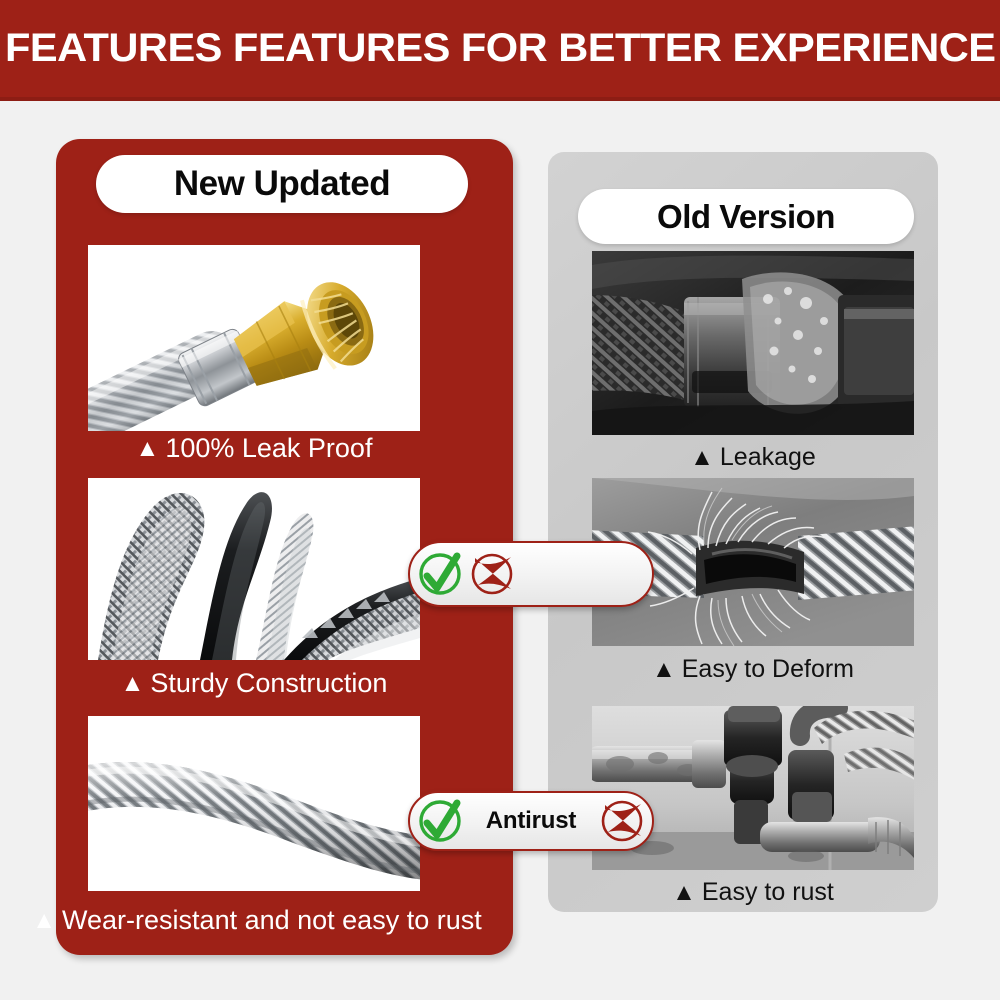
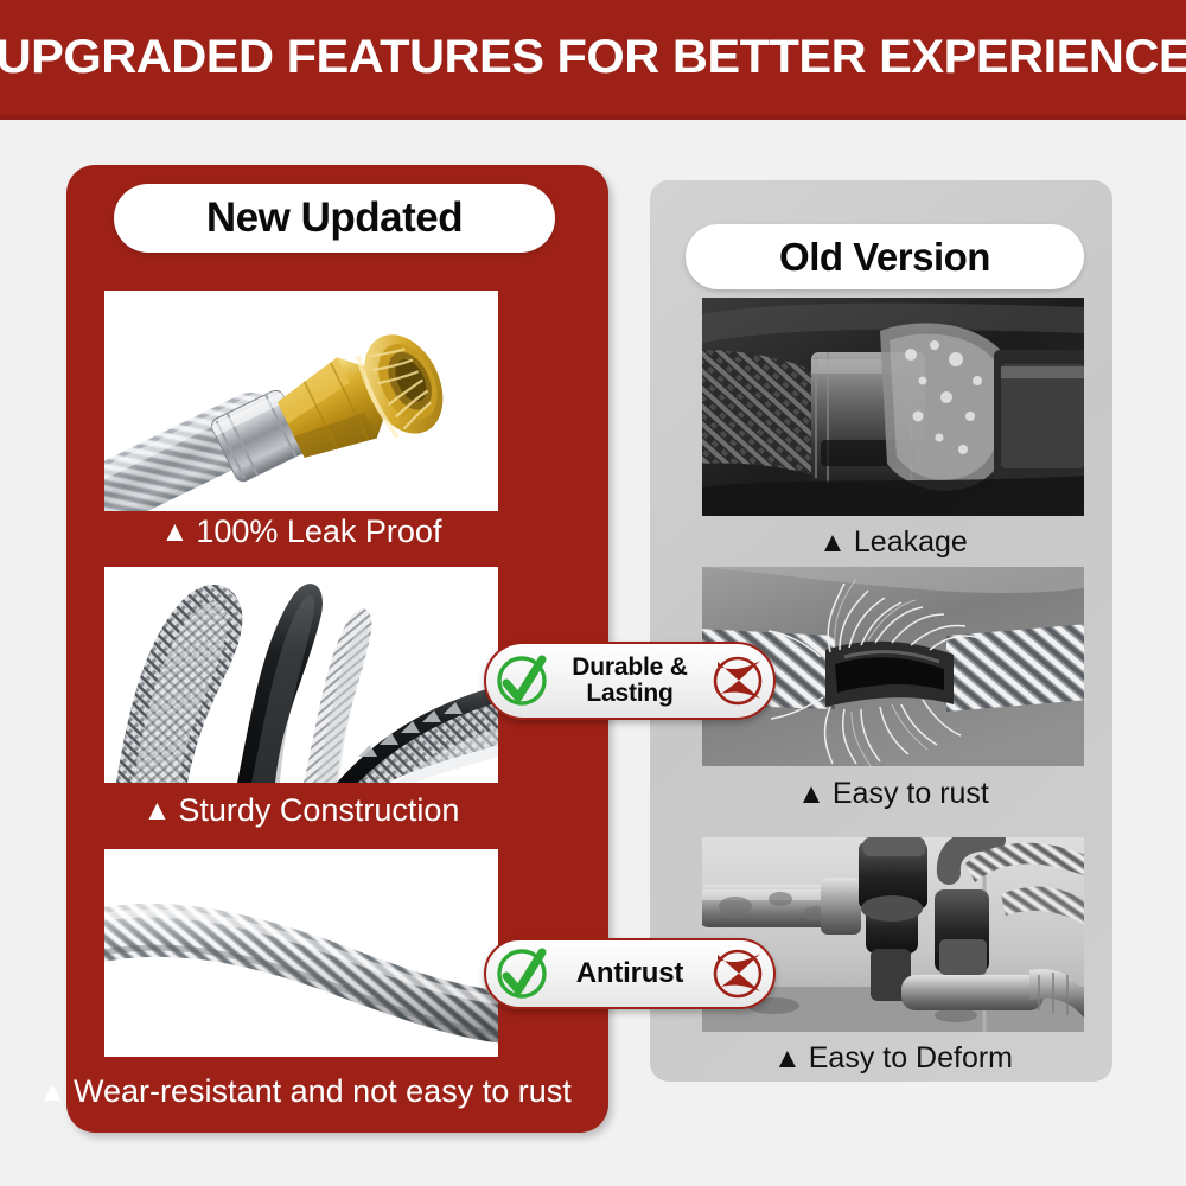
- FEATURES FEATURES FOR BETTER EXPERIENCE
+ UPGRADED FEATURES FOR BETTER EXPERIENCE
  New Updated
  Old Version
  ▲
  100% Leak Proof
  ▲
  Sturdy Construction
  ▲
  Wear-resistant and not easy to rust
  ▲
  Leakage
  ▲
- Easy to Deform
+ Easy to rust
  ▲
- Easy to rust
+ Easy to Deform
+ Durable &
+ Lasting
  Antirust
